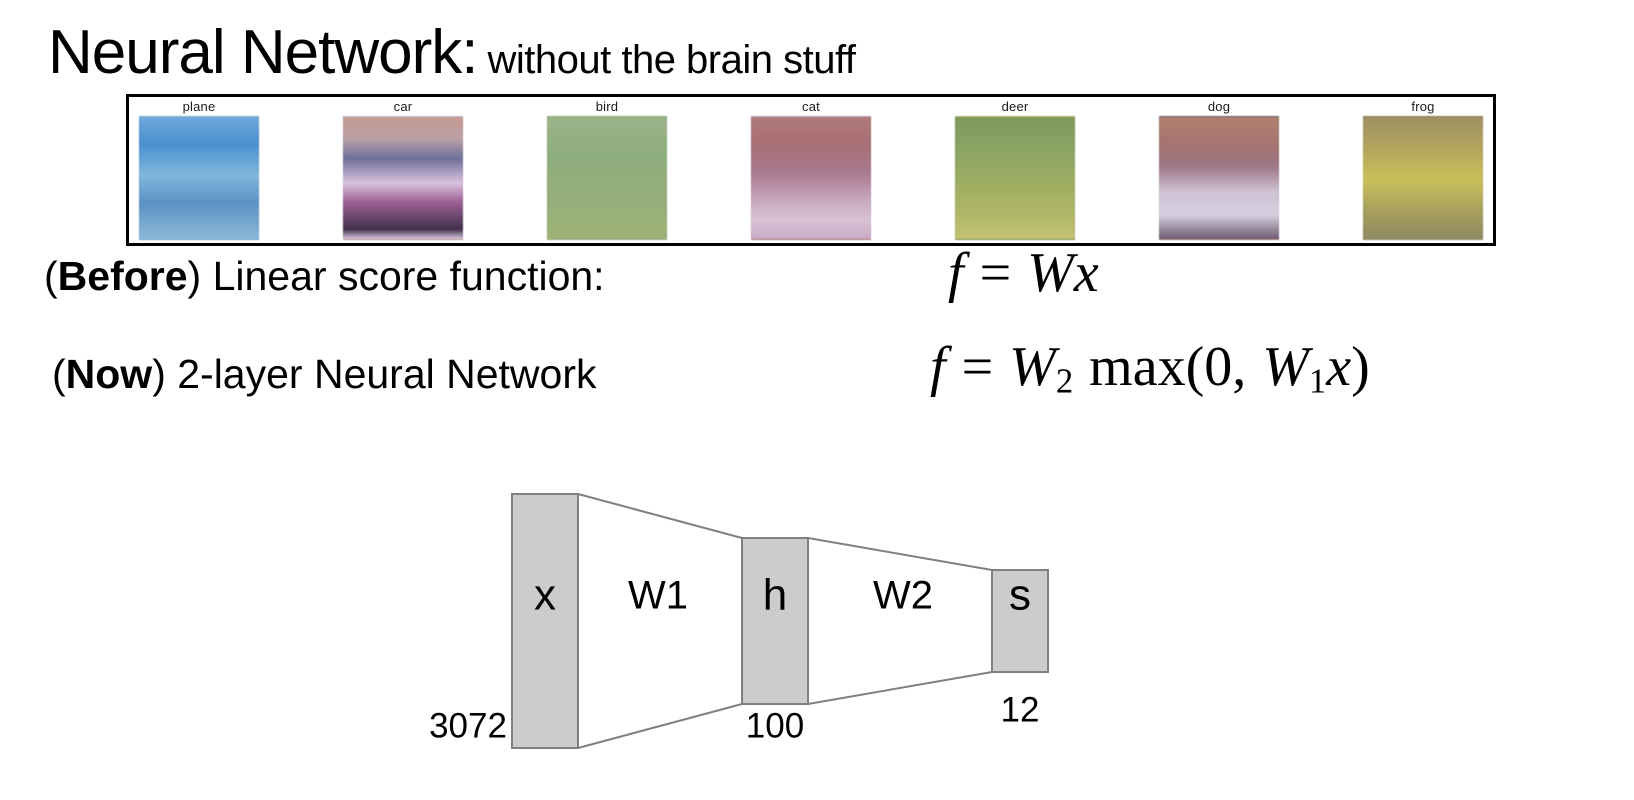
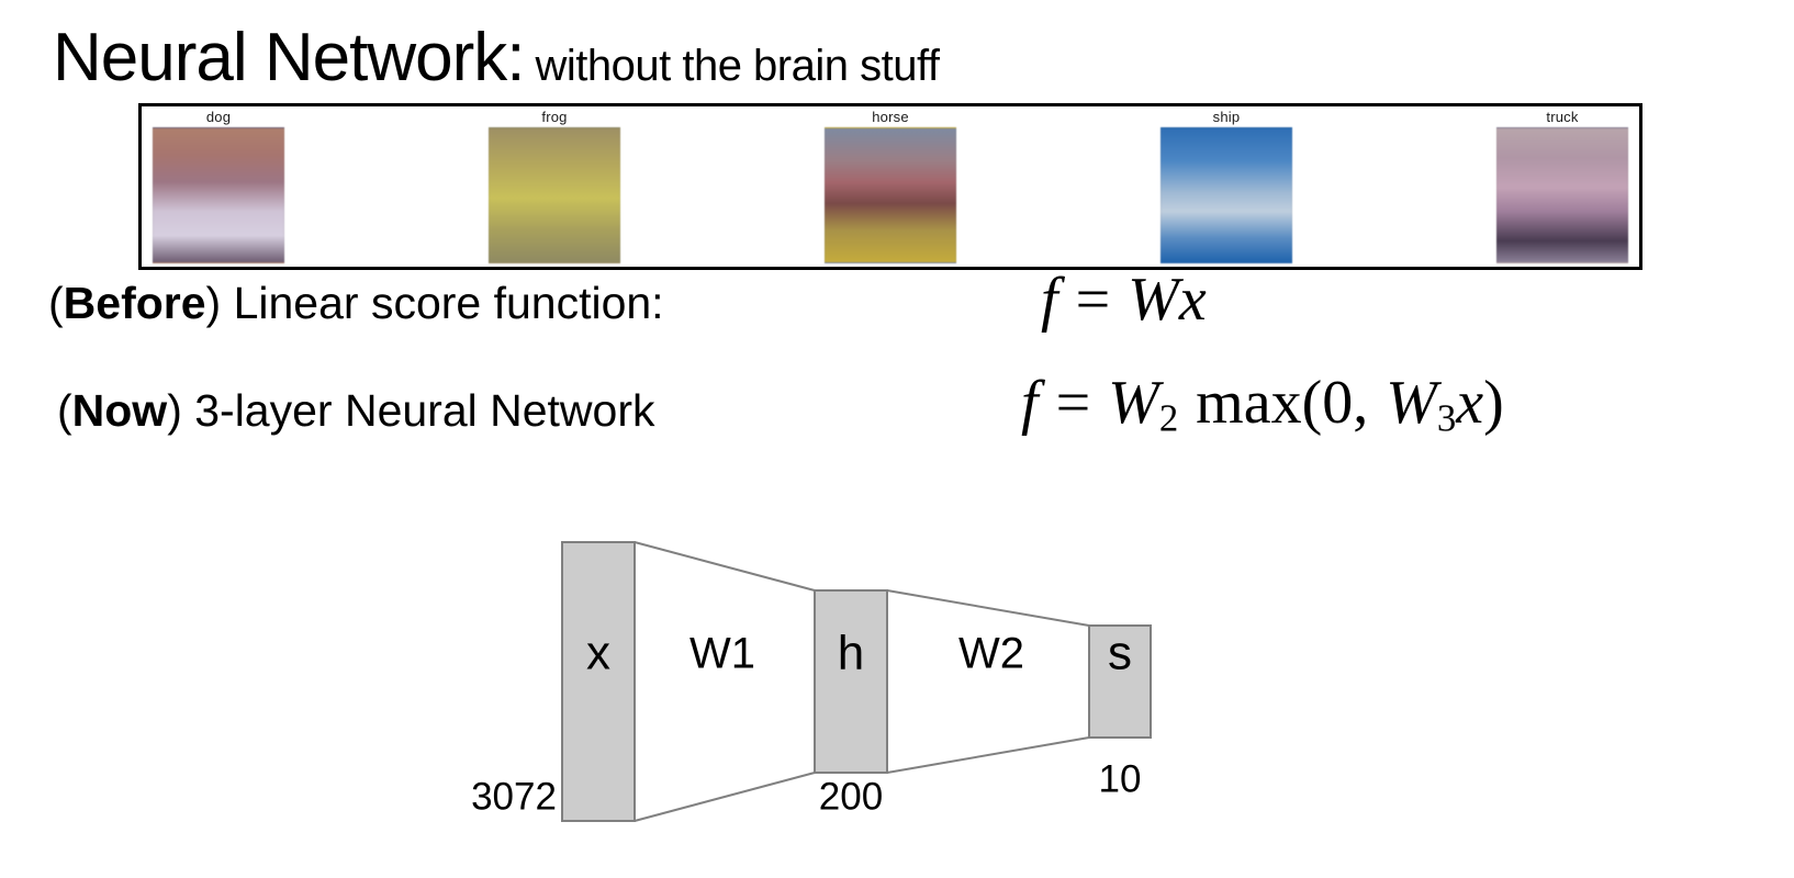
  Neural Network: without the brain stuff
- plane
- car
- bird
- cat
- deer
  dog
  frog
+ horse
+ ship
+ truck
  (Before) Linear score function:
  f = Wx
- (Now) 2-layer Neural Network
+ (Now) 3-layer Neural Network
- f = W2 max(0, W1x)
+ f = W2 max(0, W3x)
  x
  h
  s
  W1
  W2
  3072
- 100
+ 200
- 12
+ 10
